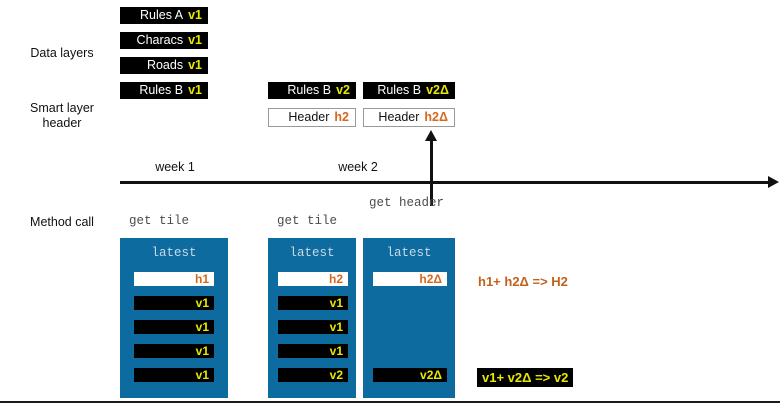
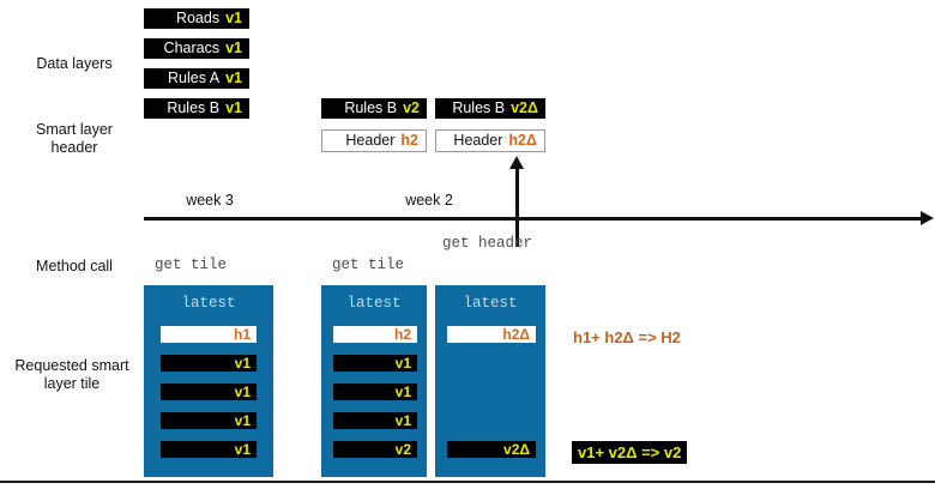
  Data layers
  Smart layer
  header
  Method call
+ Requested smart
+ layer tile
- Rules A v1
+ Roads v1
  Characs v1
- Roads v1
+ Rules A v1
  Rules B v1
  Rules B v2
  Rules B v2Δ
  Header h2
  Header h2Δ
- week 1
+ week 3
  week 2
  get tile
  get tile
  get header
  latest
  h1
  v1
  v1
  v1
  v1
  latest
  h2
  v1
  v1
  v1
  v2
  latest
  h2Δ
  v2Δ
  h1+ h2Δ => H2
  v1+ v2Δ => v2
